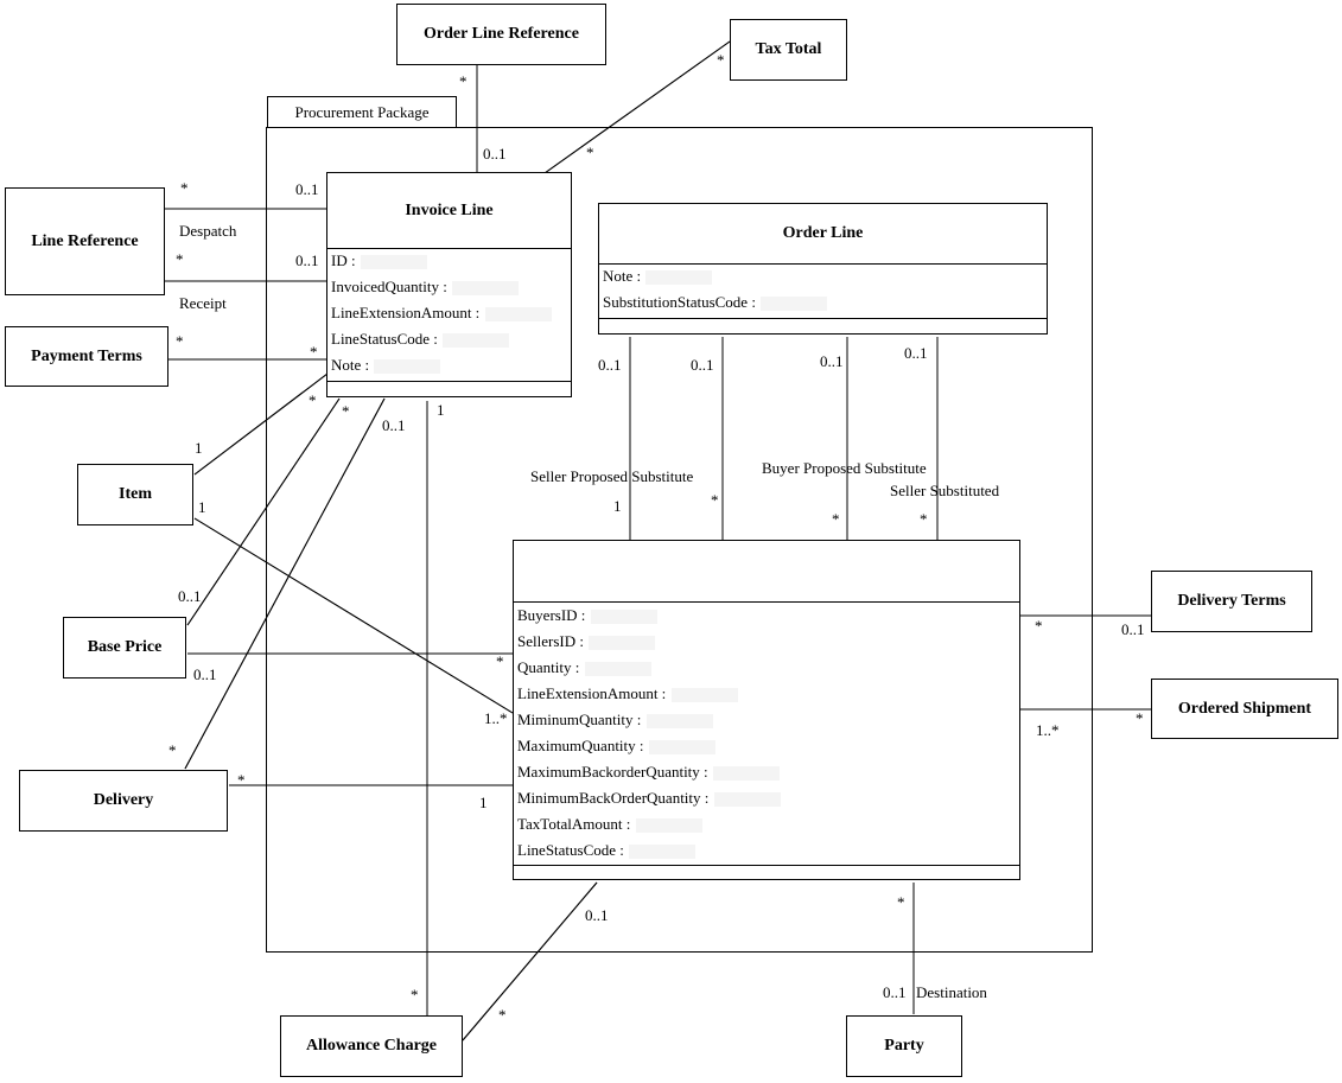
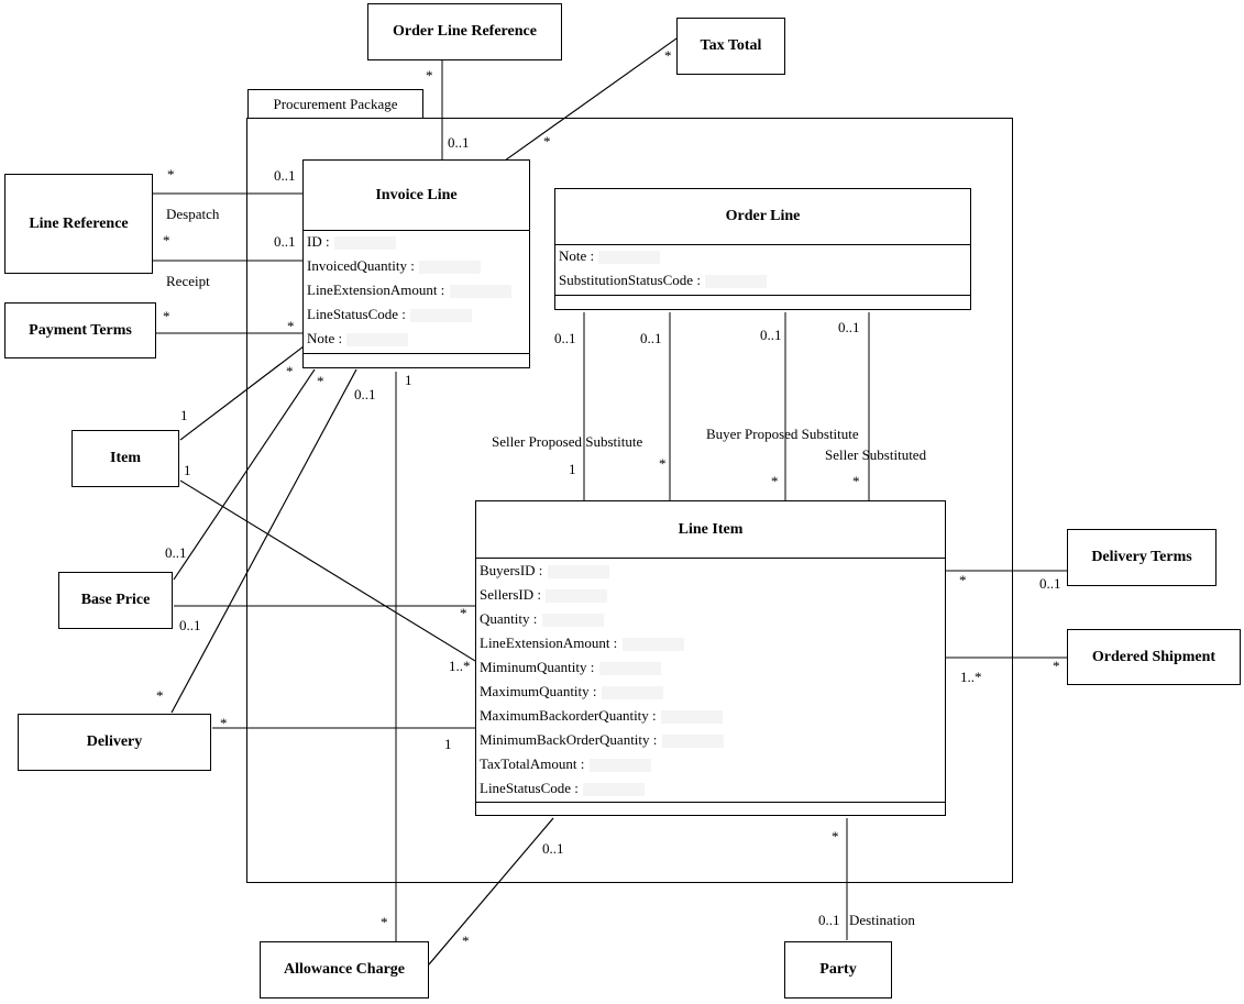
  Procurement Package
  Invoice Line
  ID :
  InvoicedQuantity :
  LineExtensionAmount :
  LineStatusCode :
  Note :
  Order Line
  Note :
  SubstitutionStatusCode :
+ Line Item
  BuyersID :
  SellersID :
  Quantity :
  LineExtensionAmount :
  MiminumQuantity :
  MaximumQuantity :
  MaximumBackorderQuantity :
  MinimumBackOrderQuantity :
  TaxTotalAmount :
  LineStatusCode :
  Order Line Reference
  Tax Total
  Line Reference
  Payment Terms
  Item
  Base Price
  Delivery
  Allowance Charge
  Party
  Delivery Terms
  Ordered Shipment
  Despatch
  Receipt
  Seller Proposed Substitute
  Buyer Proposed Substitute
  Seller Substituted
  Destination
  *
  0..1
  *
  *
  *
  0..1
  *
  0..1
  *
  *
  1
  *
  0..1
  *
  0..1
  *
  1
  1
  1..*
  0..1
  *
  *
  1
  *
  0..1
  1
  0..1
  *
  0..1
  *
  0..1
  *
  *
  0..1
  1..*
  *
  0..1
  *
  *
  0..1
